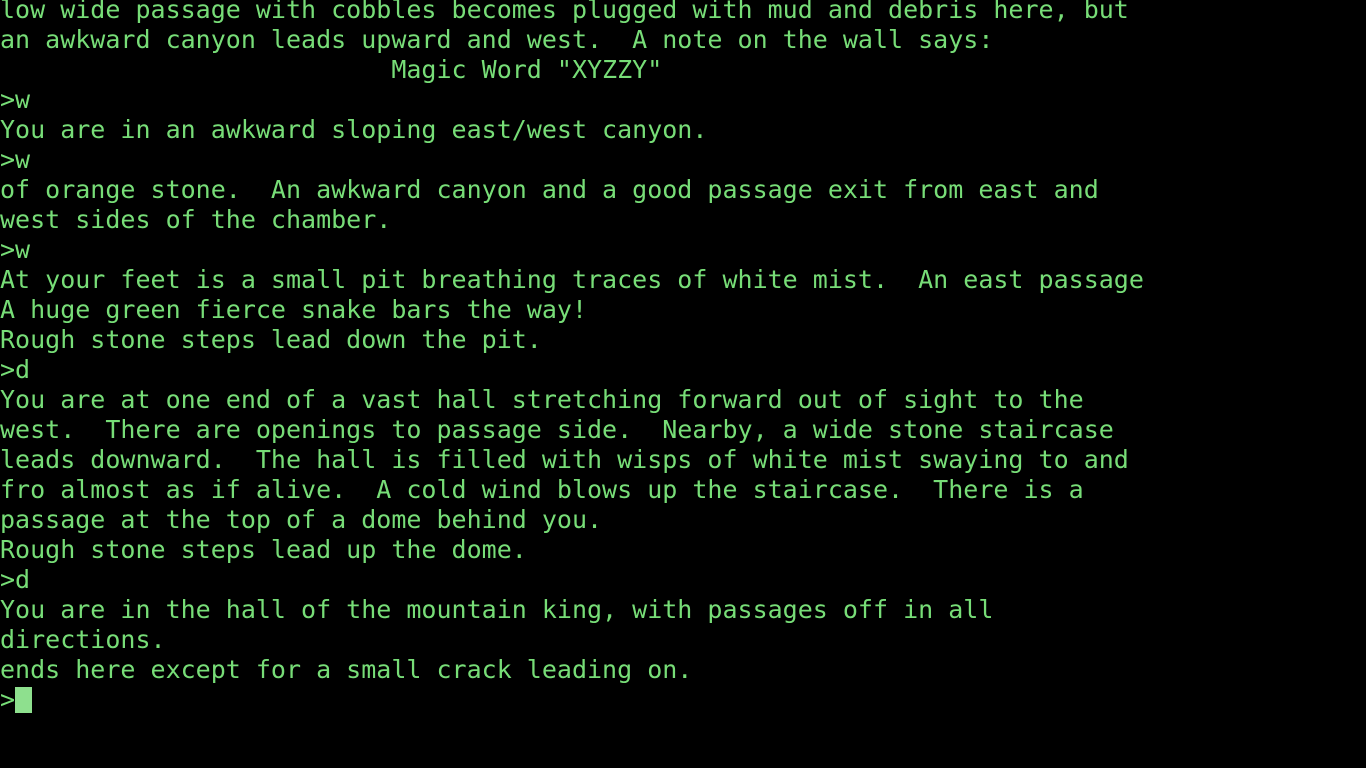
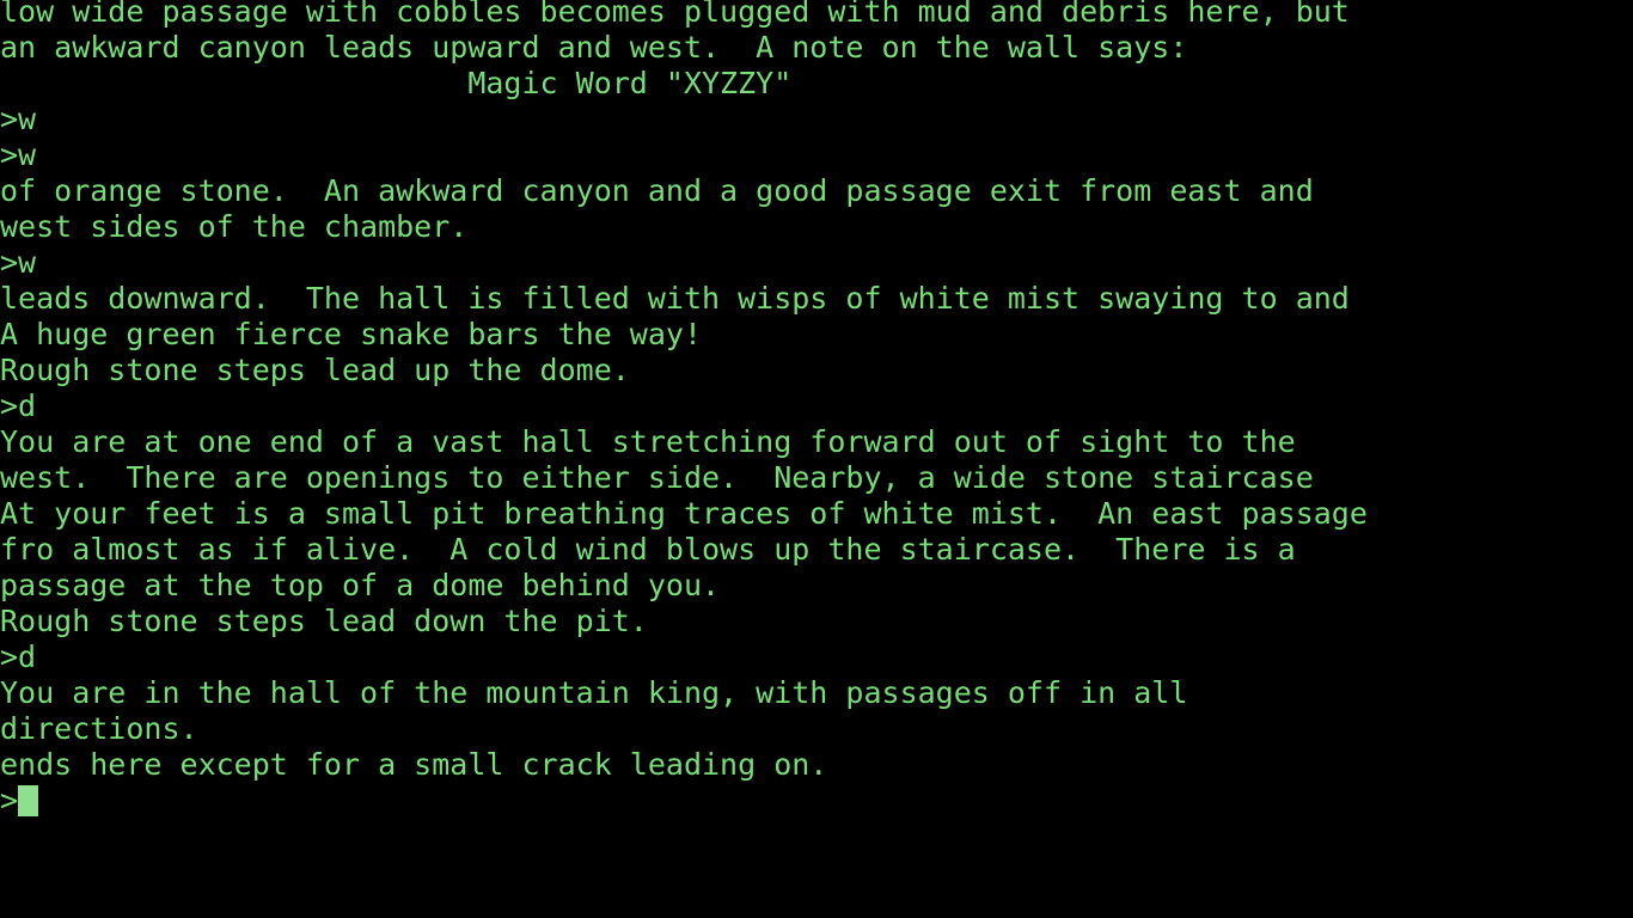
  low wide passage with cobbles becomes plugged with mud and debris here, but
  an awkward canyon leads upward and west. A note on the wall says:
  Magic Word "XYZZY"
  >w
- You are in an awkward sloping east/west canyon.
  >w
  of orange stone. An awkward canyon and a good passage exit from east and
  west sides of the chamber.
  >w
- At your feet is a small pit breathing traces of white mist. An east passage
+ leads downward. The hall is filled with wisps of white mist swaying to and
  A huge green fierce snake bars the way!
- Rough stone steps lead down the pit.
+ Rough stone steps lead up the dome.
  >d
  You are at one end of a vast hall stretching forward out of sight to the
- west. There are openings to passage side. Nearby, a wide stone staircase
+ west. There are openings to either side. Nearby, a wide stone staircase
- leads downward. The hall is filled with wisps of white mist swaying to and
+ At your feet is a small pit breathing traces of white mist. An east passage
  fro almost as if alive. A cold wind blows up the staircase. There is a
  passage at the top of a dome behind you.
- Rough stone steps lead up the dome.
+ Rough stone steps lead down the pit.
  >d
  You are in the hall of the mountain king, with passages off in all
  directions.
  ends here except for a small crack leading on.
  >
